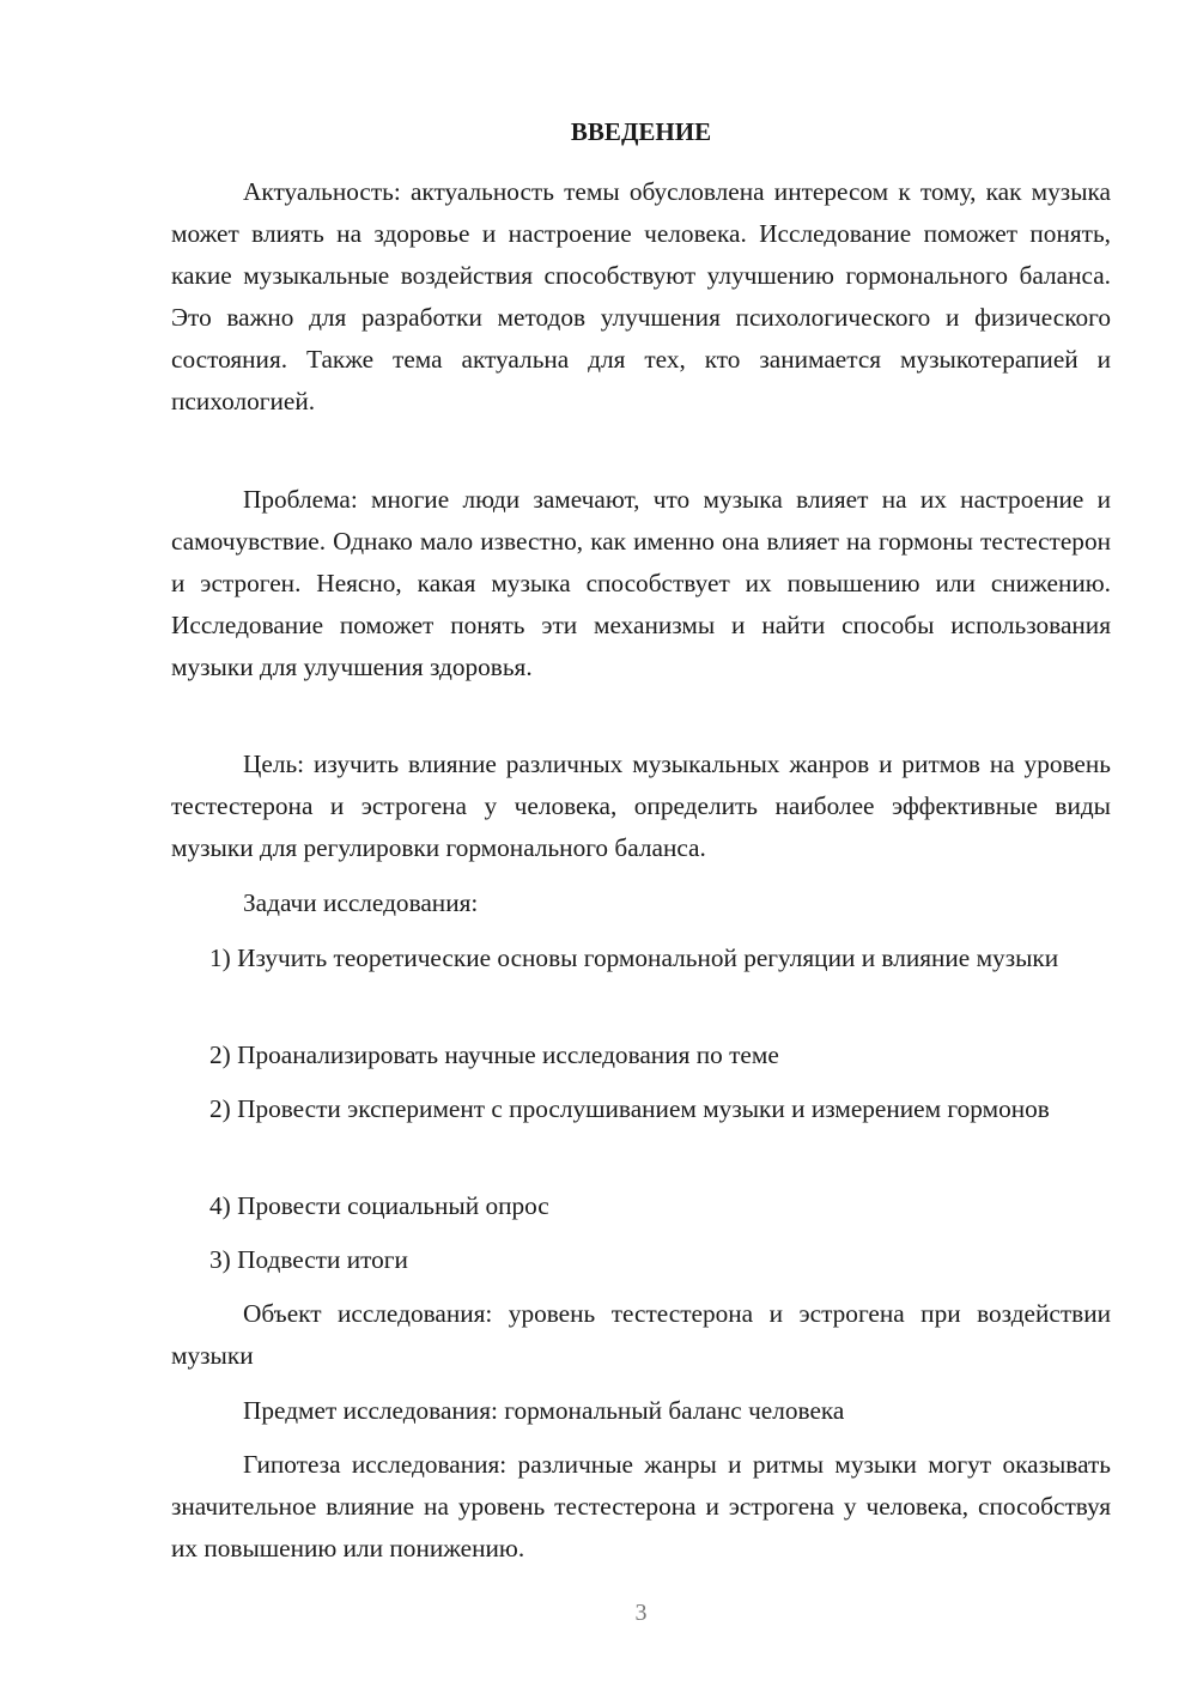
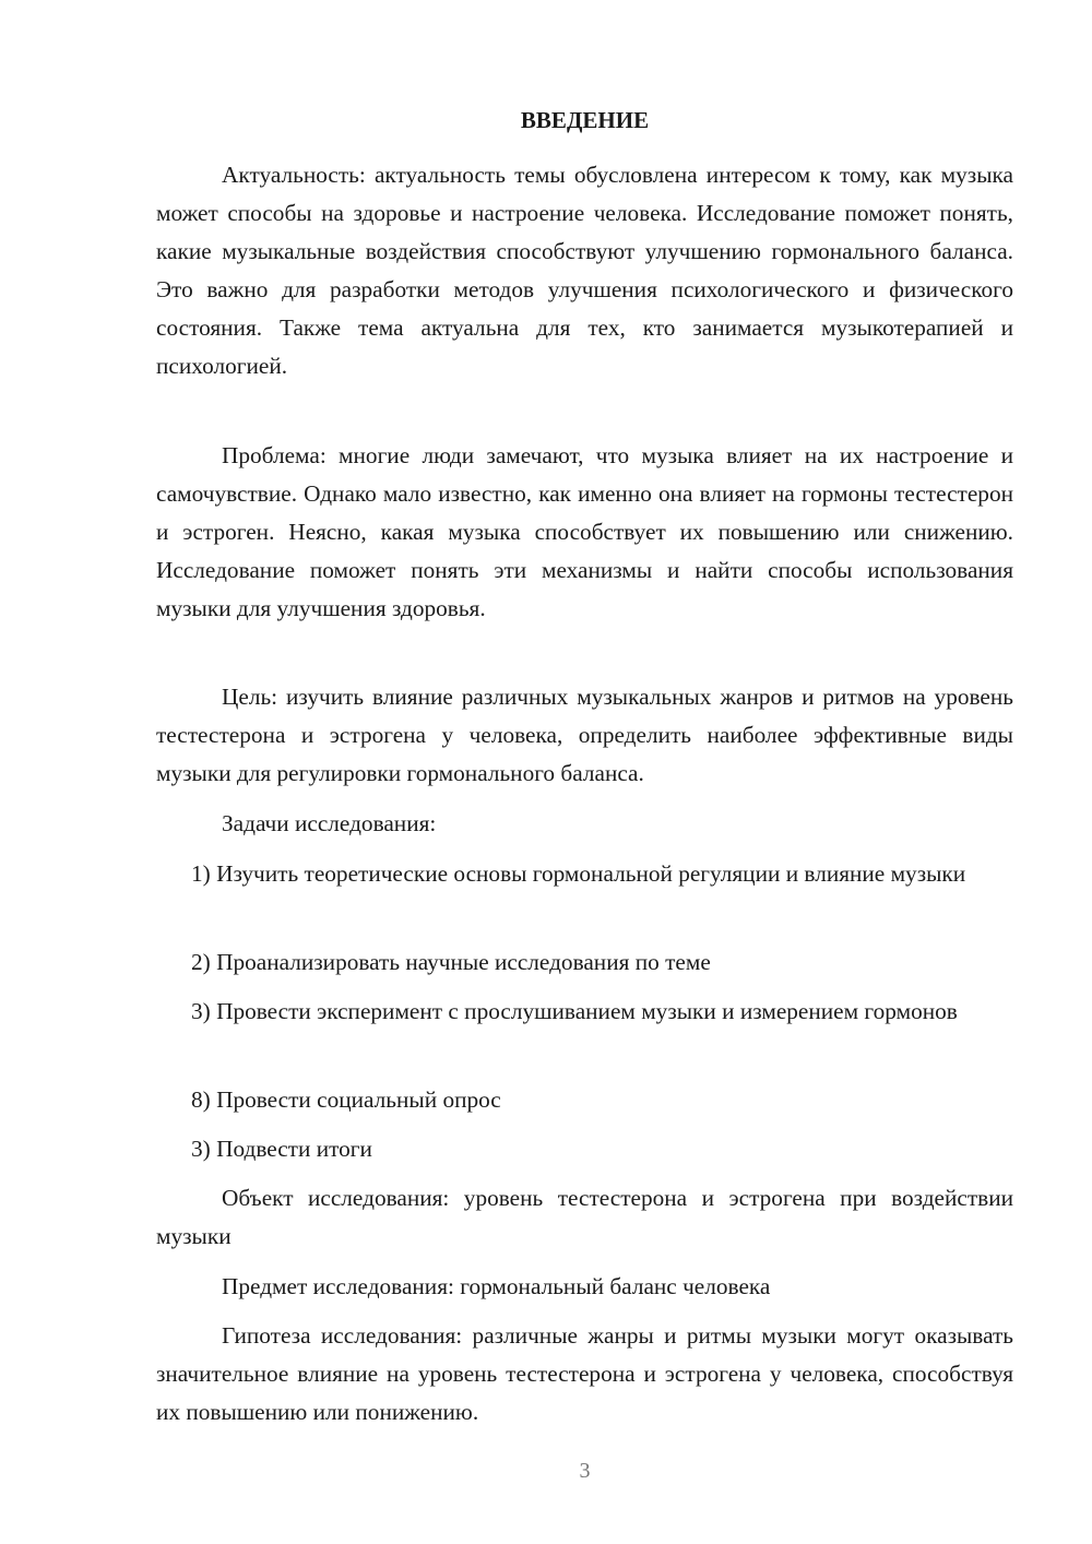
  ВВЕДЕНИЕ
- Актуальность: актуальность темы обусловлена интересом к тому, как музыка может влиять на здоровье и настроение человека. Исследование поможет понять, какие музыкальные воздействия способствуют улучшению гормонального баланса. Это важно для разработки методов улучшения психологического и физического состояния. Также тема актуальна для тех, кто занимается музыкотерапией и психологией.
+ Актуальность: актуальность темы обусловлена интересом к тому, как музыка может способы на здоровье и настроение человека. Исследование поможет понять, какие музыкальные воздействия способствуют улучшению гормонального баланса. Это важно для разработки методов улучшения психологического и физического состояния. Также тема актуальна для тех, кто занимается музыкотерапией и психологией.
  Проблема: многие люди замечают, что музыка влияет на их настроение и самочувствие. Однако мало известно, как именно она влияет на гормоны тестестерон и эстроген. Неясно, какая музыка способствует их повышению или снижению. Исследование поможет понять эти механизмы и найти способы использования музыки для улучшения здоровья.
  Цель: изучить влияние различных музыкальных жанров и ритмов на уровень тестестерона и эстрогена у человека, определить наиболее эффективные виды музыки для регулировки гормонального баланса.
  Задачи исследования:
  1) Изучить теоретические основы гормональной регуляции и влияние музыки
  2) Проанализировать научные исследования по теме
- 2) Провести эксперимент с прослушиванием музыки и измерением гормонов
+ 3) Провести эксперимент с прослушиванием музыки и измерением гормонов
- 4) Провести социальный опрос
+ 8) Провести социальный опрос
  3) Подвести итоги
  Объект исследования: уровень тестестерона и эстрогена при воздействии музыки
  Предмет исследования: гормональный баланс человека
  Гипотеза исследования: различные жанры и ритмы музыки могут оказывать значительное влияние на уровень тестестерона и эстрогена у человека, способствуя их повышению или понижению.
  3
